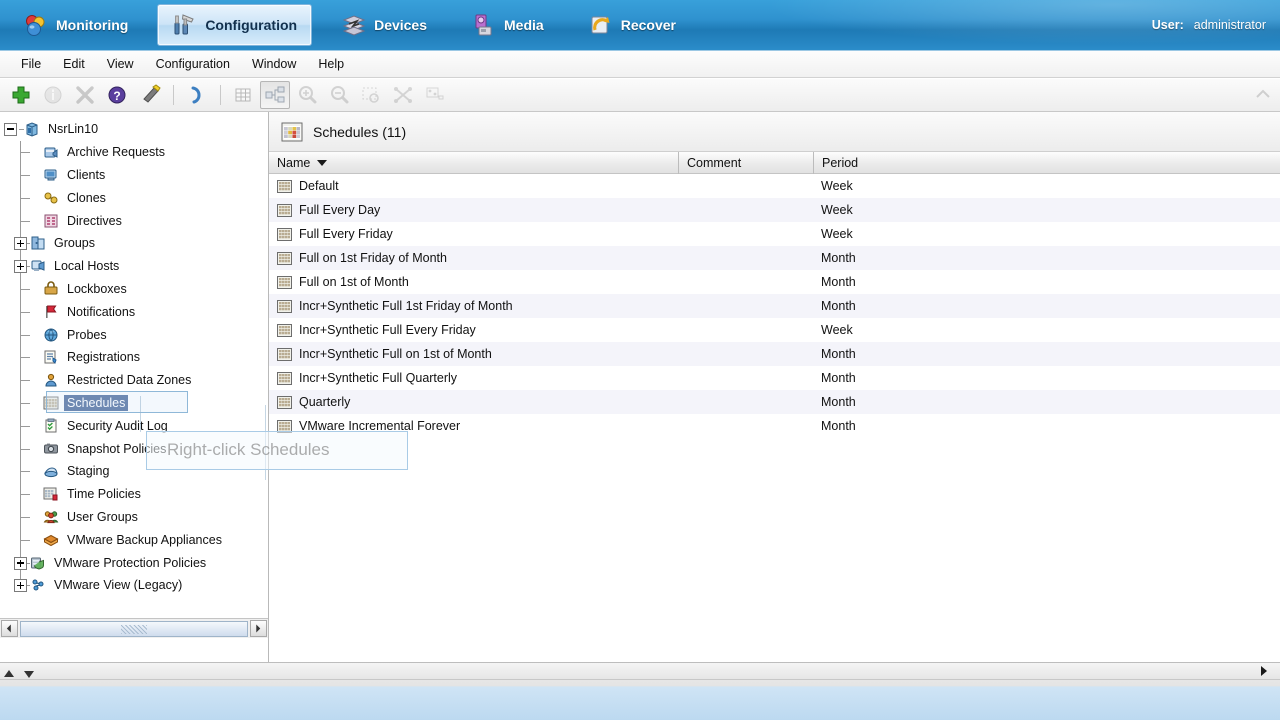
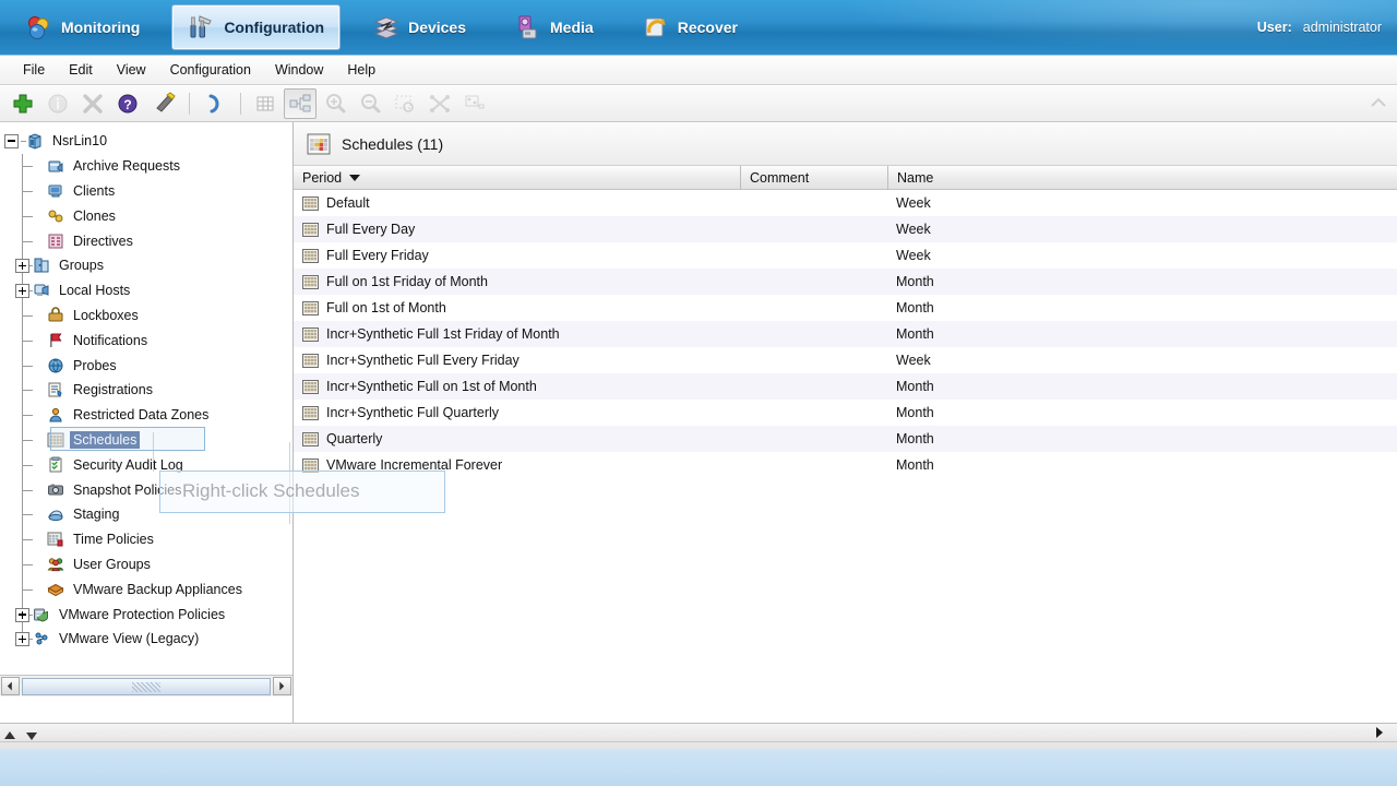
  Monitoring
  Configuration
  Devices
  Media
  Recover
  File
  Edit
  View
  Configuration
  Window
  Help
  ?
  NsrLin10
  Archive Requests
  Clients
  Clones
  Directives
  Groups
  Local Hosts
  Lockboxes
  Notifications
  Probes
  Registrations
  Restricted Data Zones
  Schedules
  Security Audit Log
  Snapshot Policies
  Staging
  Time Policies
  User Groups
  VMware Backup Appliances
  VMware Protection Policies
  VMware View (Legacy)
  Schedules (11)
- Name
+ Period
  Comment
- Period
+ Name
  Default
  Week
  Full Every Day
  Week
  Full Every Friday
  Week
  Full on 1st Friday of Month
  Month
  Full on 1st of Month
  Month
  Incr+Synthetic Full 1st Friday of Month
  Month
  Incr+Synthetic Full Every Friday
  Week
  Incr+Synthetic Full on 1st of Month
  Month
  Incr+Synthetic Full Quarterly
  Month
  Quarterly
  Month
  VMware Incremental Forever
  Month
  Right-click Schedules
